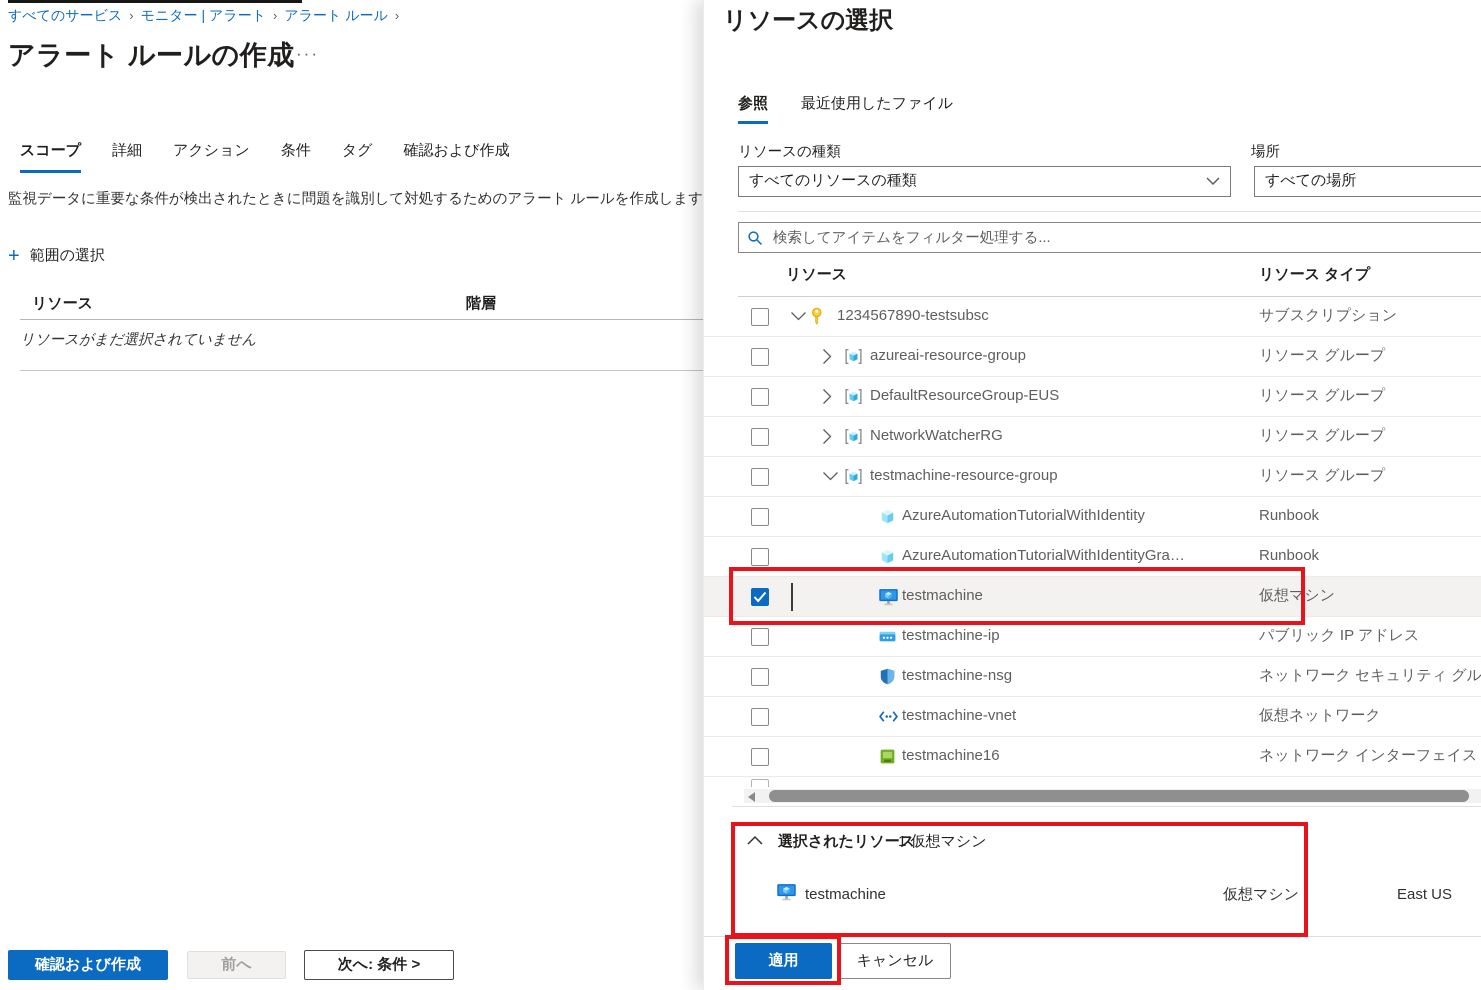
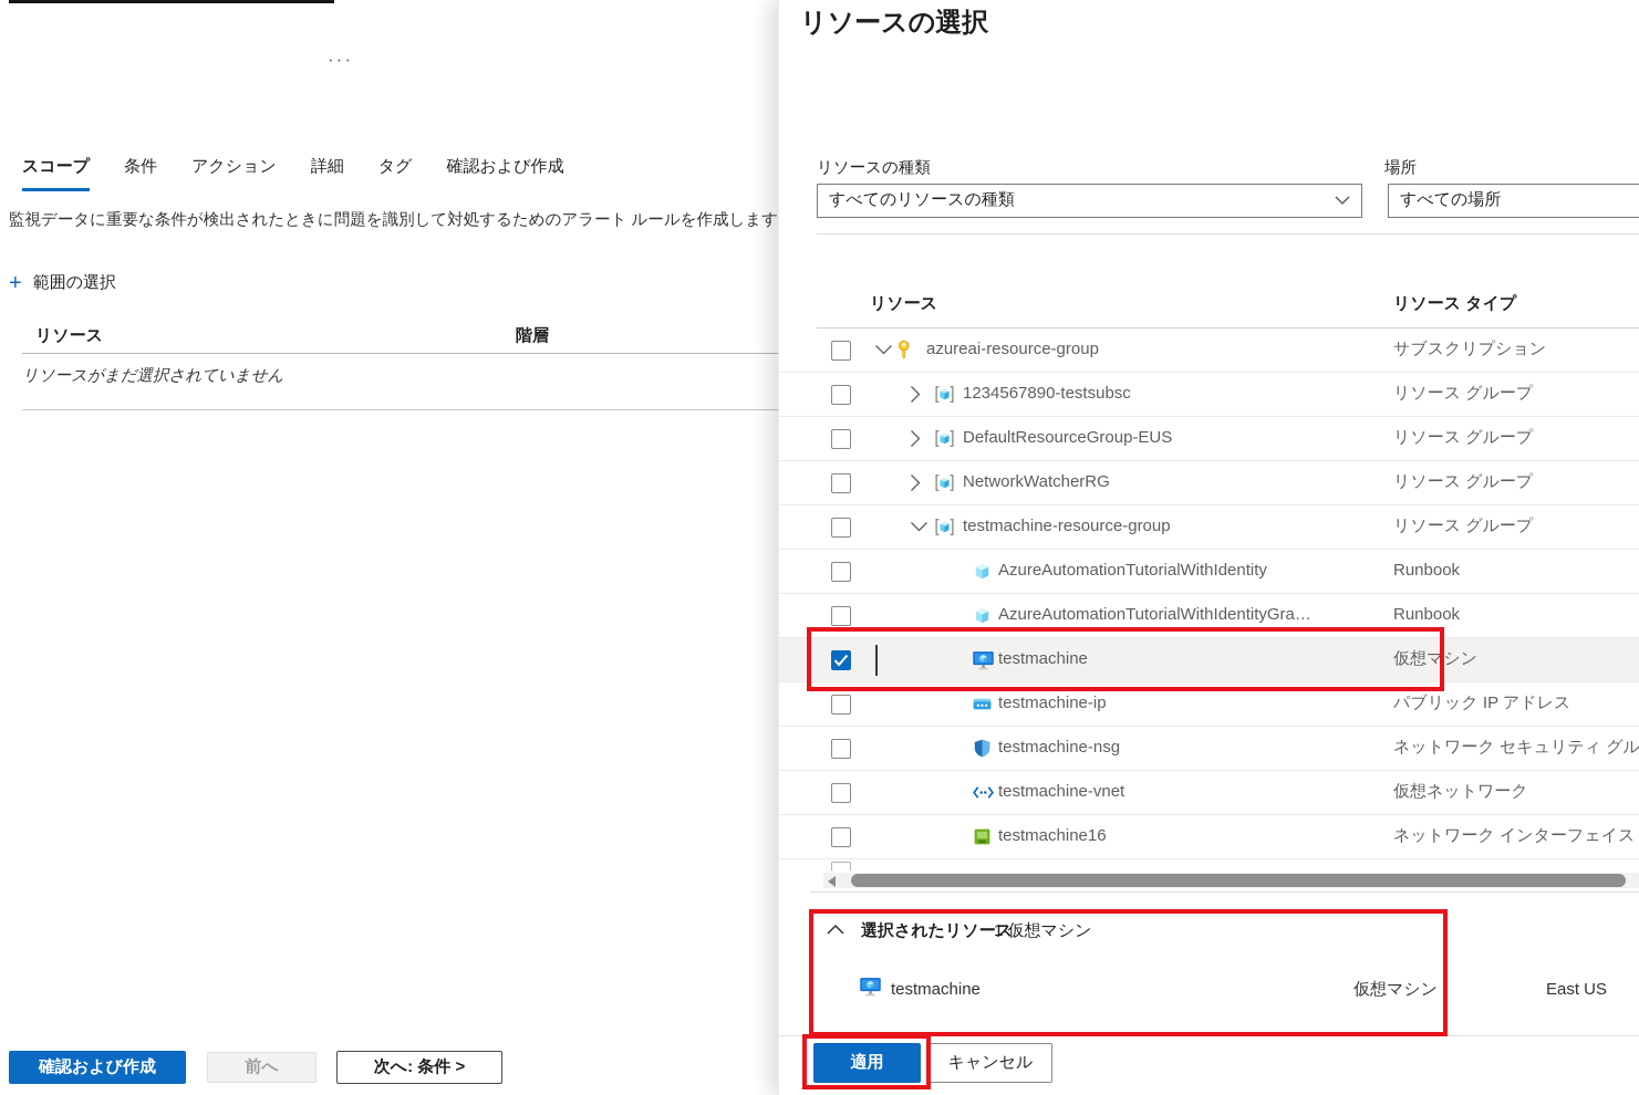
- すべてのサービス › モニター | アラート › アラート ルール ›
- アラート ルールの作成
  ···
  スコープ
- 詳細
+ 条件
  アクション
- 条件
+ 詳細
  タグ
  確認および作成
  監視データに重要な条件が検出されたときに問題を識別して対処するためのアラート ルールを作成します
  +
  範囲の選択
  リソース
  階層
  リソースがまだ選択されていません
  確認および作成
  前へ
  次へ: 条件 >
  リソースの選択
- 参照
- 最近使用したファイル
  リソースの種類
  場所
  すべてのリソースの種類
  すべての場所
- 検索してアイテムをフィルター処理する...
  リソース
  リソース タイプ
- 1234567890-testsubsc
+ azureai-resource-group
  サブスクリプション
- azureai-resource-group
+ 1234567890-testsubsc
  リソース グループ
  DefaultResourceGroup-EUS
  リソース グループ
  NetworkWatcherRG
  リソース グループ
  testmachine-resource-group
  リソース グループ
  AzureAutomationTutorialWithIdentity
  Runbook
  AzureAutomationTutorialWithIdentityGra…
  Runbook
  testmachine
  仮想マシン
  testmachine-ip
  パブリック IP アドレス
  testmachine-nsg
  ネットワーク セキュリティ グル
  testmachine-vnet
  仮想ネットワーク
  testmachine16
  ネットワーク インターフェイス
  選択されたリソース
  1 仮想マシン
  testmachine
  仮想マシン
  East US
  適用
  キャンセル
